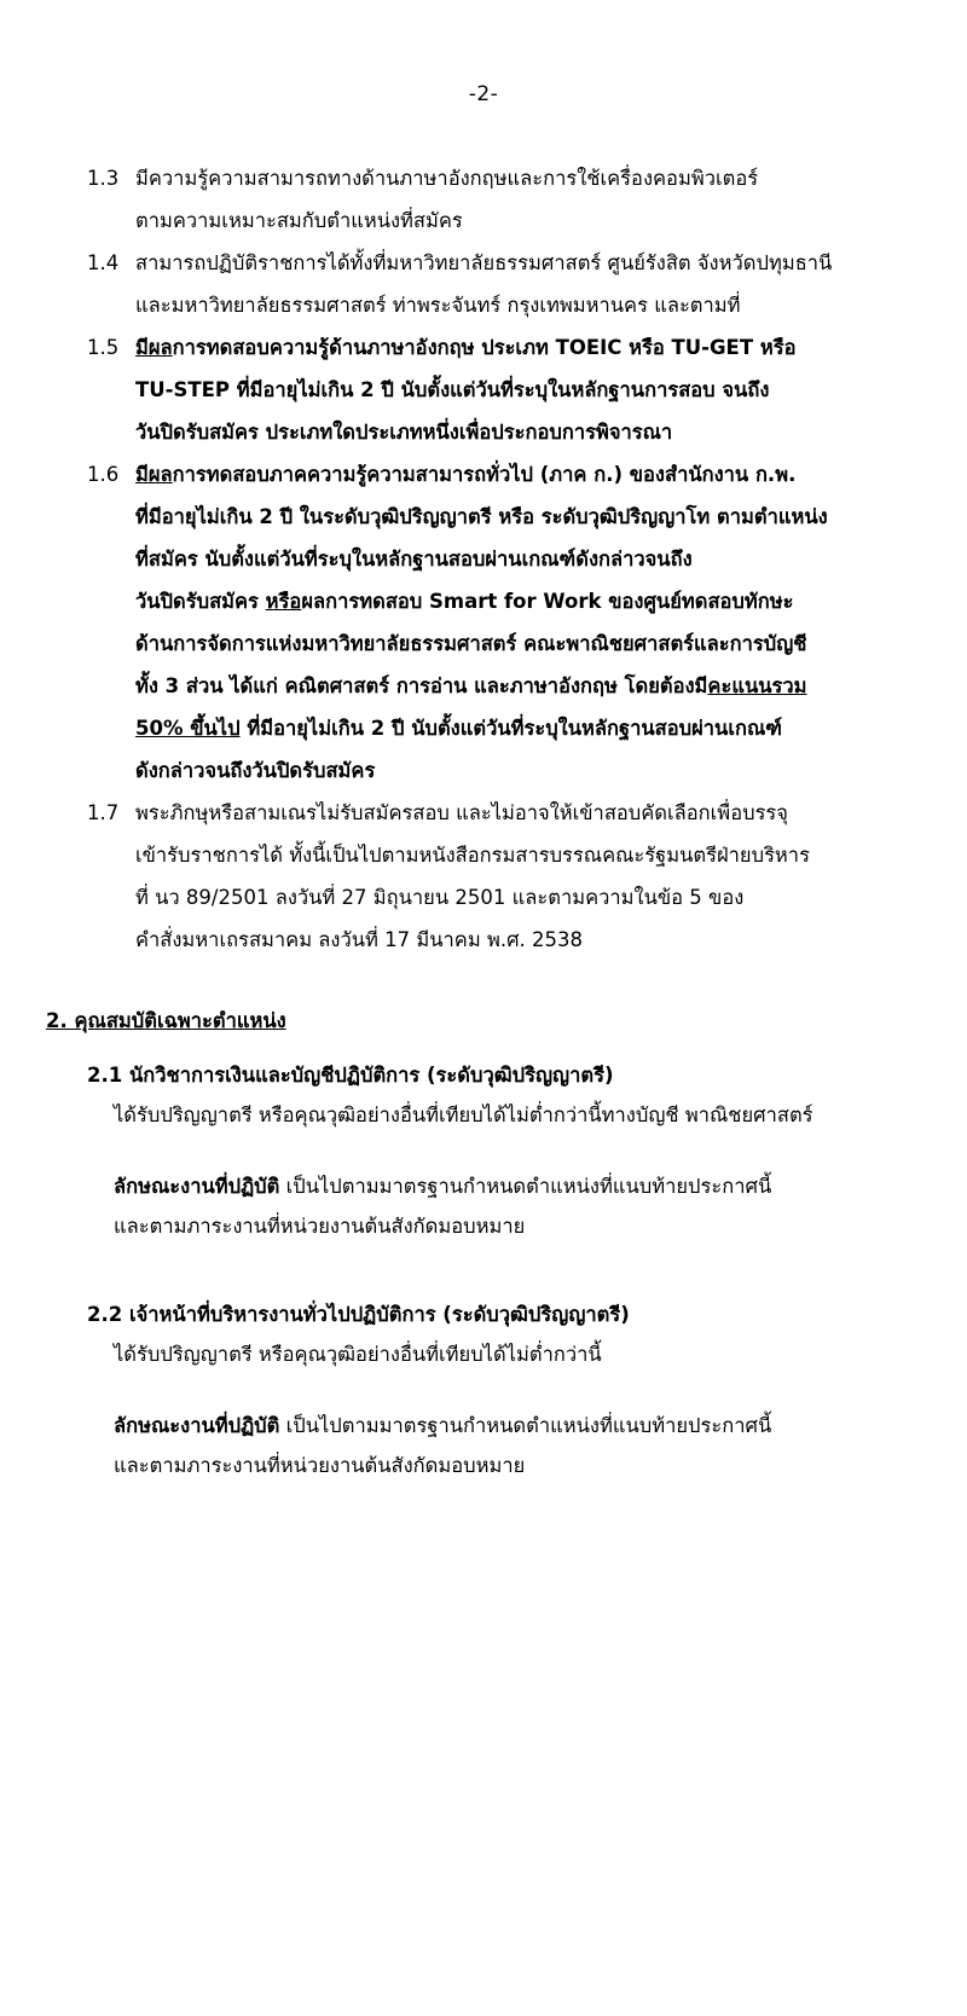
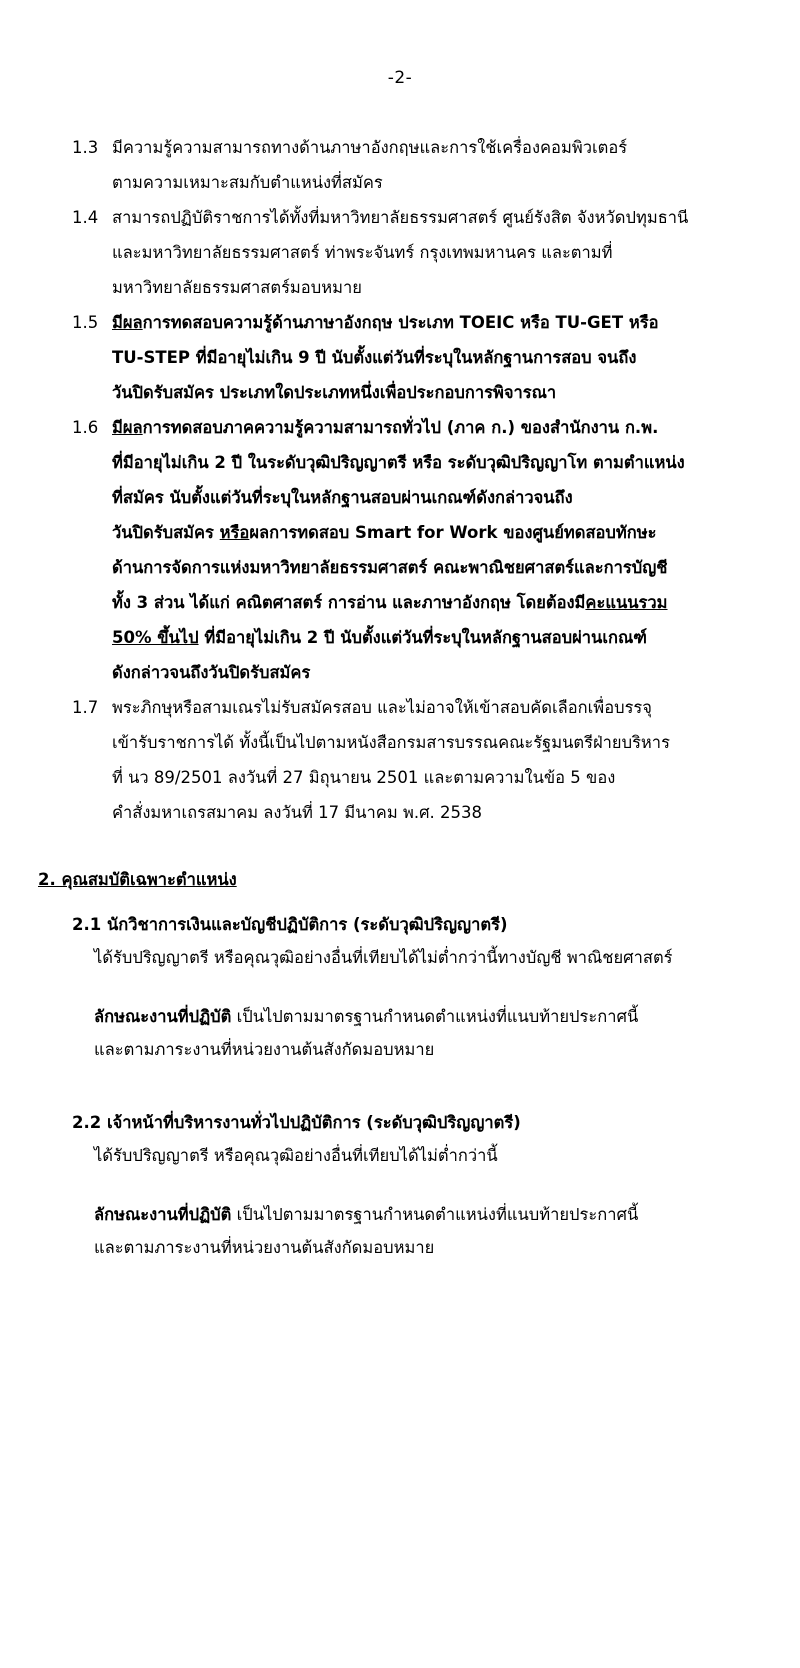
  -2-
  1.3
  มีความรู้ความสามารถทางด้านภาษาอังกฤษและการใช้เครื่องคอมพิวเตอร์
  ตามความเหมาะสมกับตำแหน่งที่สมัคร
  1.4
  สามารถปฏิบัติราชการได้ทั้งที่มหาวิทยาลัยธรรมศาสตร์ ศูนย์รังสิต จังหวัดปทุมธานี
  และมหาวิทยาลัยธรรมศาสตร์ ท่าพระจันทร์ กรุงเทพมหานคร และตามที่
+ มหาวิทยาลัยธรรมศาสตร์มอบหมาย
  1.5
  มีผลการทดสอบความรู้ด้านภาษาอังกฤษ ประเภท TOEIC หรือ TU-GET หรือ
- TU-STEP ที่มีอายุไม่เกิน 2 ปี นับตั้งแต่วันที่ระบุในหลักฐานการสอบ จนถึง
+ TU-STEP ที่มีอายุไม่เกิน 9 ปี นับตั้งแต่วันที่ระบุในหลักฐานการสอบ จนถึง
  วันปิดรับสมัคร ประเภทใดประเภทหนึ่งเพื่อประกอบการพิจารณา
  1.6
  มีผลการทดสอบภาคความรู้ความสามารถทั่วไป (ภาค ก.) ของสำนักงาน ก.พ.
  ที่มีอายุไม่เกิน 2 ปี ในระดับวุฒิปริญญาตรี หรือ ระดับวุฒิปริญญาโท ตามตำแหน่ง
  ที่สมัคร นับตั้งแต่วันที่ระบุในหลักฐานสอบผ่านเกณฑ์ดังกล่าวจนถึง
  วันปิดรับสมัคร หรือผลการทดสอบ Smart for Work ของศูนย์ทดสอบทักษะ
  ด้านการจัดการแห่งมหาวิทยาลัยธรรมศาสตร์ คณะพาณิชยศาสตร์และการบัญชี
  ทั้ง 3 ส่วน ได้แก่ คณิตศาสตร์ การอ่าน และภาษาอังกฤษ โดยต้องมีคะแนนรวม
  50% ขึ้นไป ที่มีอายุไม่เกิน 2 ปี นับตั้งแต่วันที่ระบุในหลักฐานสอบผ่านเกณฑ์
  ดังกล่าวจนถึงวันปิดรับสมัคร
  1.7
  พระภิกษุหรือสามเณรไม่รับสมัครสอบ และไม่อาจให้เข้าสอบคัดเลือกเพื่อบรรจุ
  เข้ารับราชการได้ ทั้งนี้เป็นไปตามหนังสือกรมสารบรรณคณะรัฐมนตรีฝ่ายบริหาร
  ที่ นว 89/2501 ลงวันที่ 27 มิถุนายน 2501 และตามความในข้อ 5 ของ
  คำสั่งมหาเถรสมาคม ลงวันที่ 17 มีนาคม พ.ศ. 2538
  2. คุณสมบัติเฉพาะตำแหน่ง
  2.1 นักวิชาการเงินและบัญชีปฏิบัติการ (ระดับวุฒิปริญญาตรี)
  ได้รับปริญญาตรี หรือคุณวุฒิอย่างอื่นที่เทียบได้ไม่ต่ำกว่านี้ทางบัญชี พาณิชยศาสตร์
  ลักษณะงานที่ปฏิบัติ เป็นไปตามมาตรฐานกำหนดตำแหน่งที่แนบท้ายประกาศนี้
  และตามภาระงานที่หน่วยงานต้นสังกัดมอบหมาย
  2.2 เจ้าหน้าที่บริหารงานทั่วไปปฏิบัติการ (ระดับวุฒิปริญญาตรี)
  ได้รับปริญญาตรี หรือคุณวุฒิอย่างอื่นที่เทียบได้ไม่ต่ำกว่านี้
  ลักษณะงานที่ปฏิบัติ เป็นไปตามมาตรฐานกำหนดตำแหน่งที่แนบท้ายประกาศนี้
  และตามภาระงานที่หน่วยงานต้นสังกัดมอบหมาย
